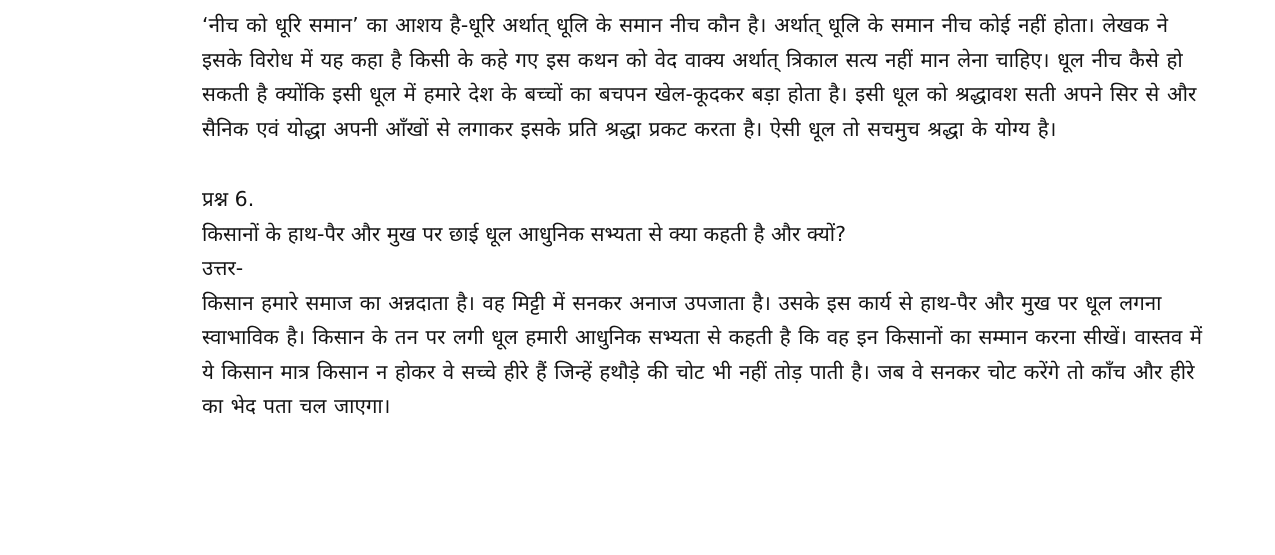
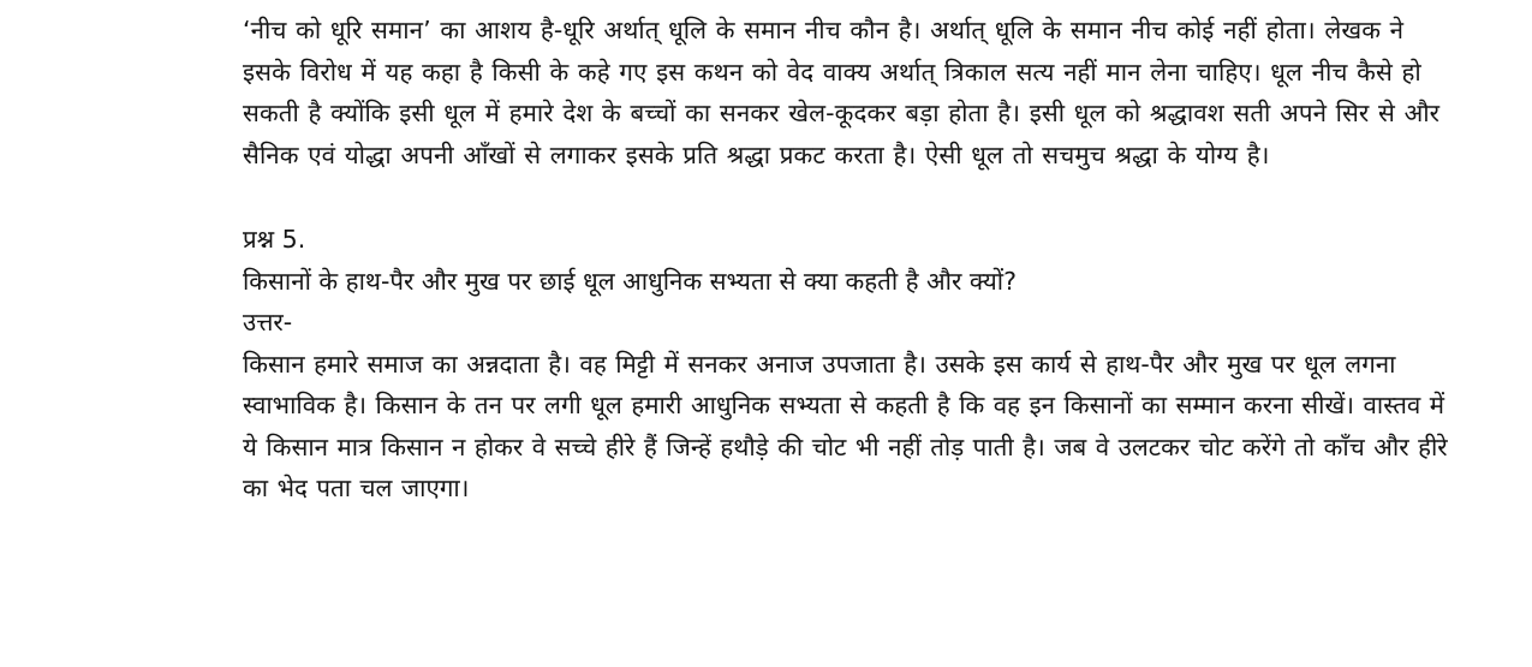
- ‘नीच को धूरि समान’ का आशय है-धूरि अर्थात् धूलि के समान नीच कौन है। अर्थात् धूलि के समान नीच कोई नहीं होता। लेखक ने इसके विरोध में यह कहा है किसी के कहे गए इस कथन को वेद वाक्य अर्थात् त्रिकाल सत्य नहीं मान लेना चाहिए। धूल नीच कैसे हो सकती है क्योंकि इसी धूल में हमारे देश के बच्चों का बचपन खेल-कूदकर बड़ा होता है। इसी धूल को श्रद्धावश सती अपने सिर से और सैनिक एवं योद्धा अपनी आँखों से लगाकर इसके प्रति श्रद्धा प्रकट करता है। ऐसी धूल तो सचमुच श्रद्धा के योग्य है।
+ ‘नीच को धूरि समान’ का आशय है-धूरि अर्थात् धूलि के समान नीच कौन है। अर्थात् धूलि के समान नीच कोई नहीं होता। लेखक ने इसके विरोध में यह कहा है किसी के कहे गए इस कथन को वेद वाक्य अर्थात् त्रिकाल सत्य नहीं मान लेना चाहिए। धूल नीच कैसे हो सकती है क्योंकि इसी धूल में हमारे देश के बच्चों का सनकर खेल-कूदकर बड़ा होता है। इसी धूल को श्रद्धावश सती अपने सिर से और सैनिक एवं योद्धा अपनी आँखों से लगाकर इसके प्रति श्रद्धा प्रकट करता है। ऐसी धूल तो सचमुच श्रद्धा के योग्य है।
- प्रश्न 6.
+ प्रश्न 5.
  किसानों के हाथ-पैर और मुख पर छाई धूल आधुनिक सभ्यता से क्या कहती है और क्यों?
  उत्तर-
- किसान हमारे समाज का अन्नदाता है। वह मिट्टी में सनकर अनाज उपजाता है। उसके इस कार्य से हाथ-पैर और मुख पर धूल लगना स्वाभाविक है। किसान के तन पर लगी धूल हमारी आधुनिक सभ्यता से कहती है कि वह इन किसानों का सम्मान करना सीखें। वास्तव में ये किसान मात्र किसान न होकर वे सच्चे हीरे हैं जिन्हें हथौड़े की चोट भी नहीं तोड़ पाती है। जब वे सनकर चोट करेंगे तो काँच और हीरे का भेद पता चल जाएगा।
+ किसान हमारे समाज का अन्नदाता है। वह मिट्टी में सनकर अनाज उपजाता है। उसके इस कार्य से हाथ-पैर और मुख पर धूल लगना स्वाभाविक है। किसान के तन पर लगी धूल हमारी आधुनिक सभ्यता से कहती है कि वह इन किसानों का सम्मान करना सीखें। वास्तव में ये किसान मात्र किसान न होकर वे सच्चे हीरे हैं जिन्हें हथौड़े की चोट भी नहीं तोड़ पाती है। जब वे उलटकर चोट करेंगे तो काँच और हीरे का भेद पता चल जाएगा।
